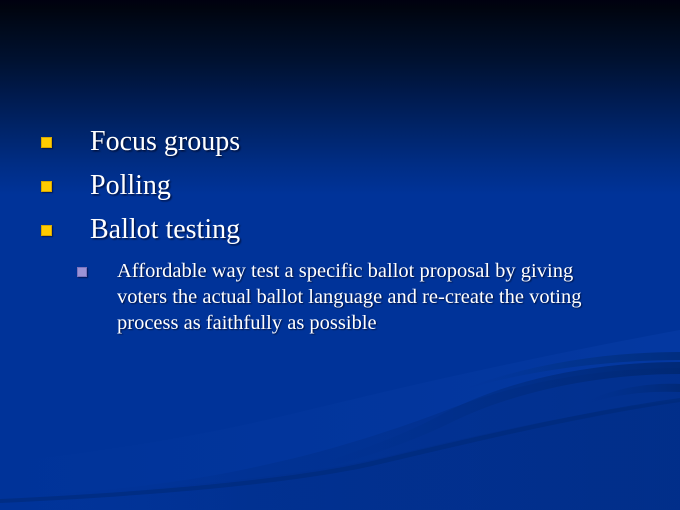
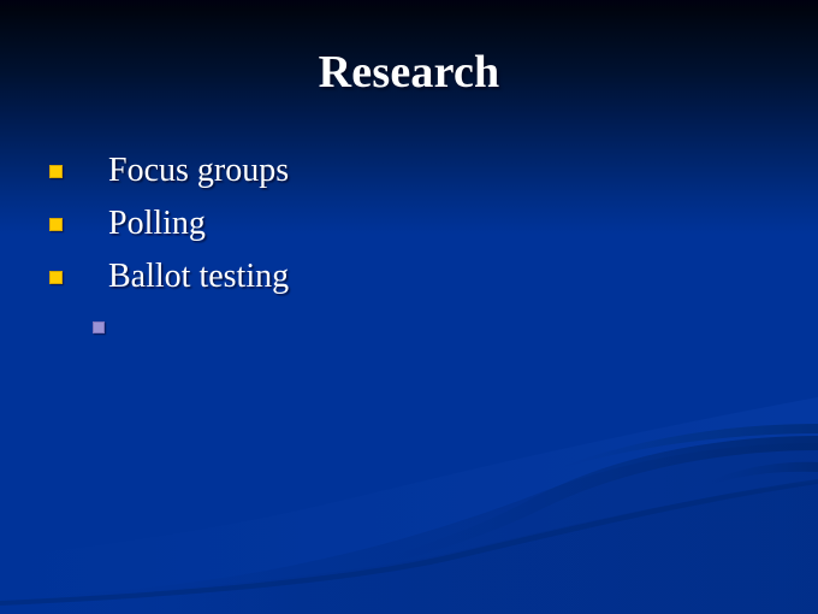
+ Research
  Focus groups
  Polling
  Ballot testing
- Affordable way test a specific ballot proposal by giving voters the actual ballot language and re-create the voting process as faithfully as possible
